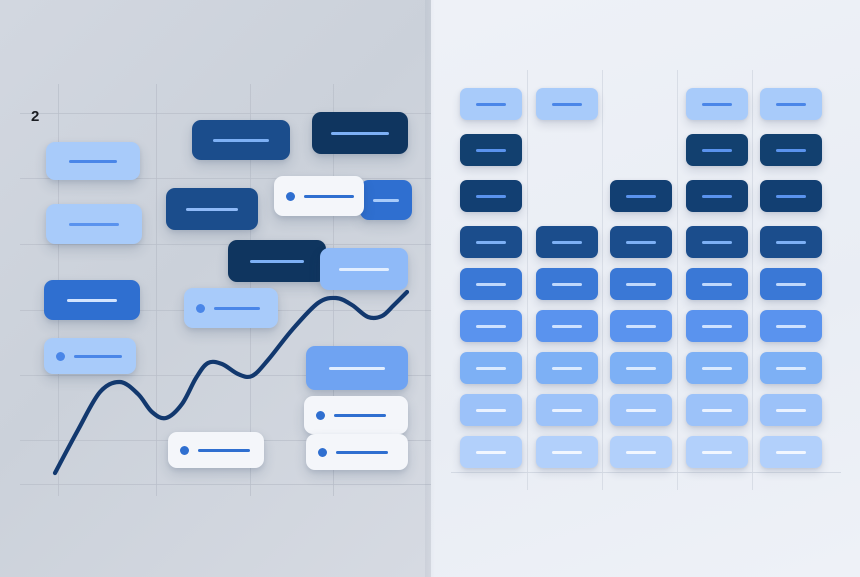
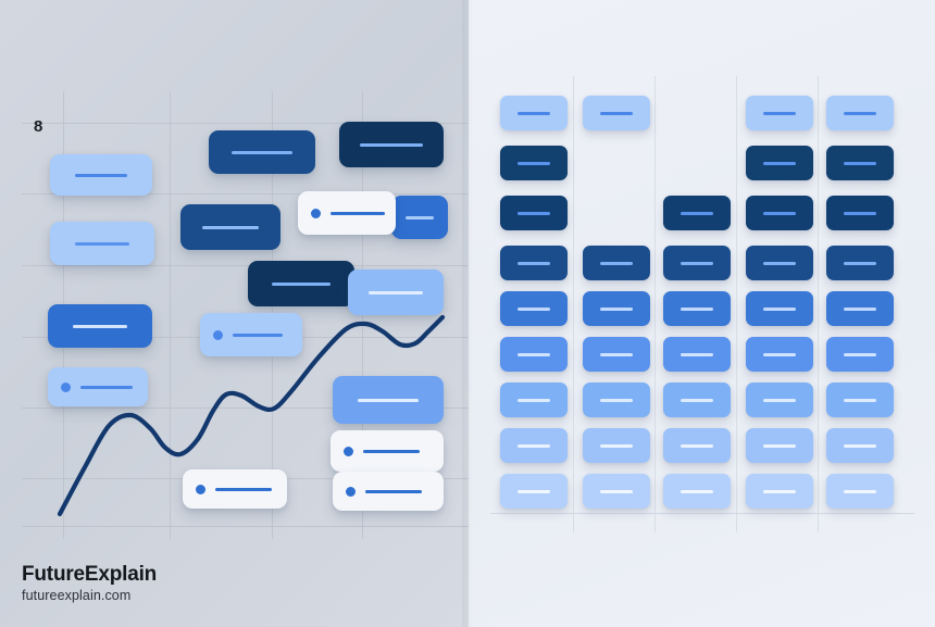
- 2
+ 8
+ FutureExplain
+ futureexplain.com
